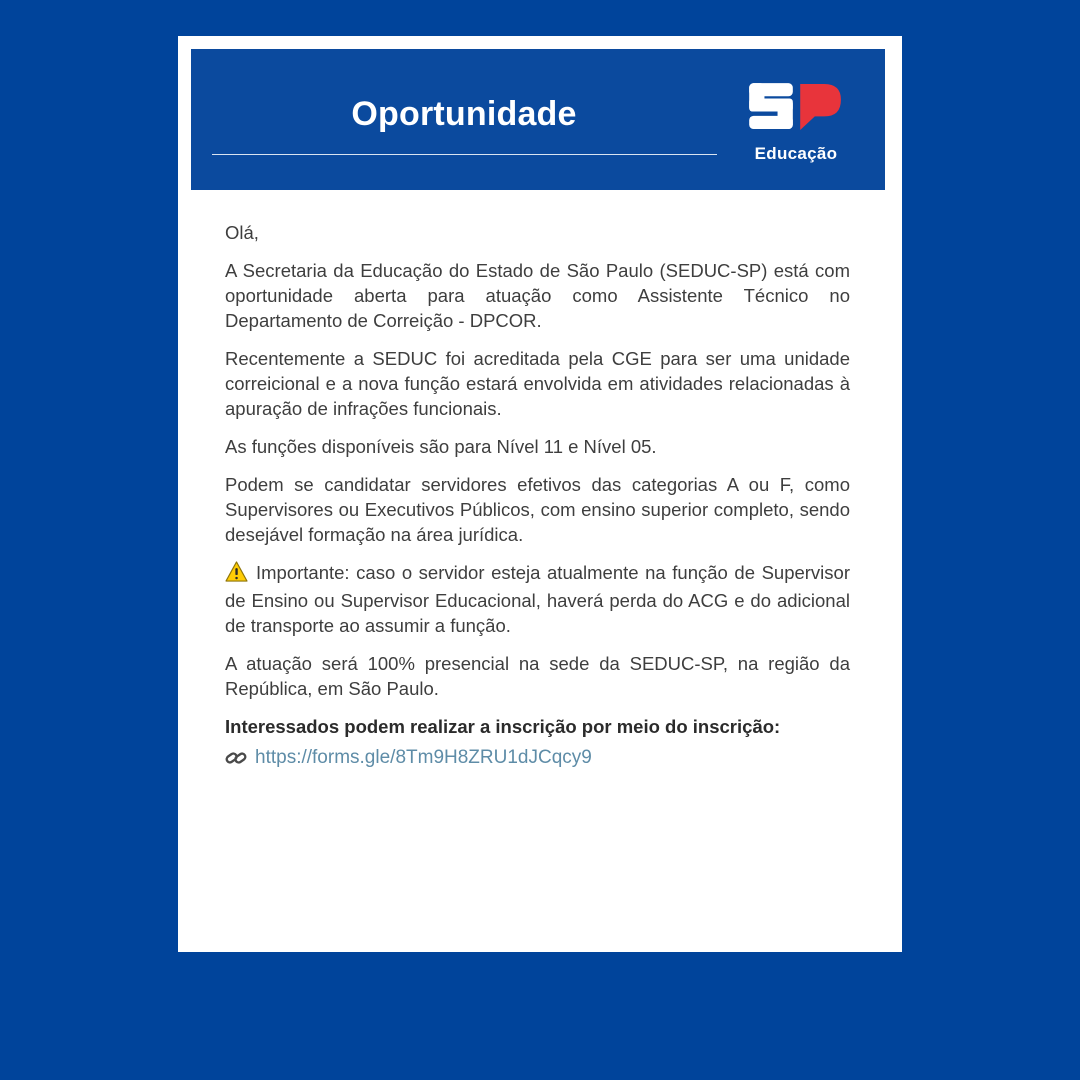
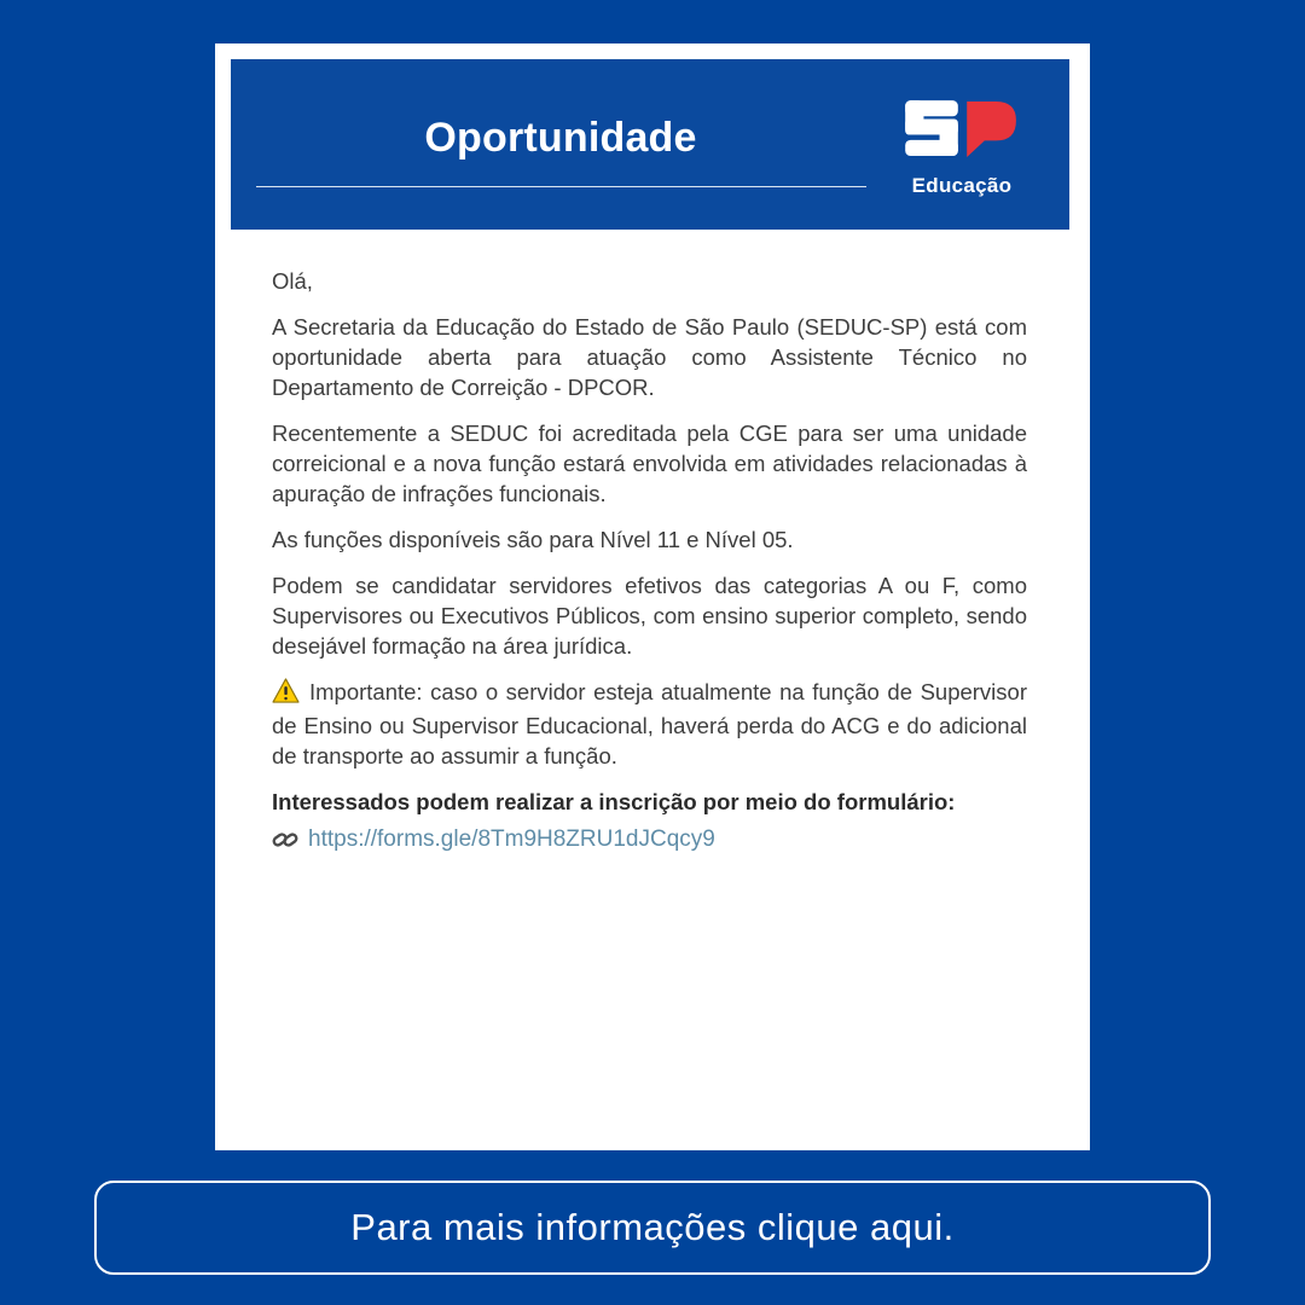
  Oportunidade
  Educação
  Olá,
  A Secretaria da Educação do Estado de São Paulo (SEDUC-SP) está com oportunidade aberta para atuação como Assistente Técnico no Departamento de Correição - DPCOR.
  Recentemente a SEDUC foi acreditada pela CGE para ser uma unidade correicional e a nova função estará envolvida em atividades relacionadas à apuração de infrações funcionais.
  As funções disponíveis são para Nível 11 e Nível 05.
  Podem se candidatar servidores efetivos das categorias A ou F, como Supervisores ou Executivos Públicos, com ensino superior completo, sendo desejável formação na área jurídica.
  Importante: caso o servidor esteja atualmente na função de Supervisor de Ensino ou Supervisor Educacional, haverá perda do ACG e do adicional de transporte ao assumir a função.
- A atuação será 100% presencial na sede da SEDUC-SP, na região da República, em São Paulo.
- Interessados podem realizar a inscrição por meio do inscrição:
+ Interessados podem realizar a inscrição por meio do formulário:
  https://forms.gle/8Tm9H8ZRU1dJCqcy9
+ Para mais informações clique aqui.
